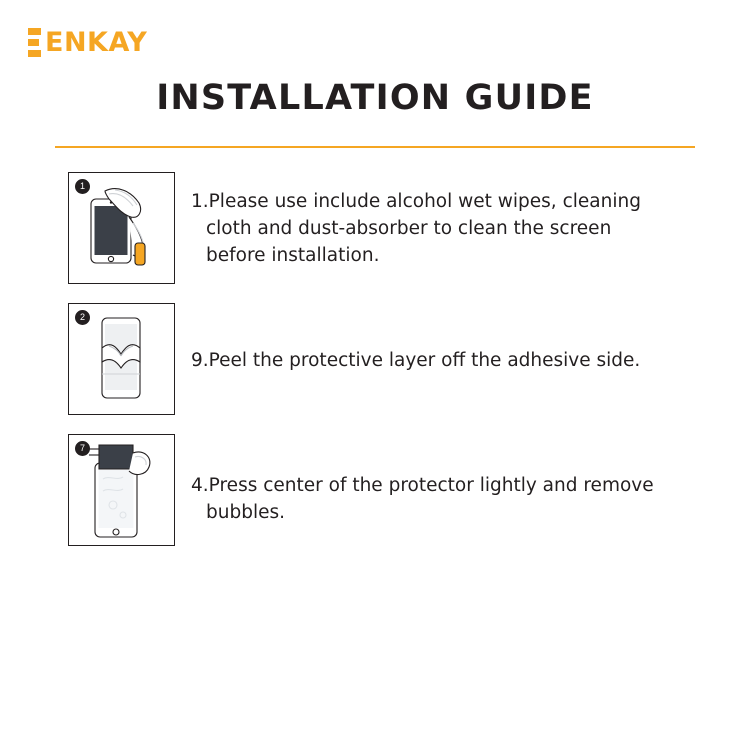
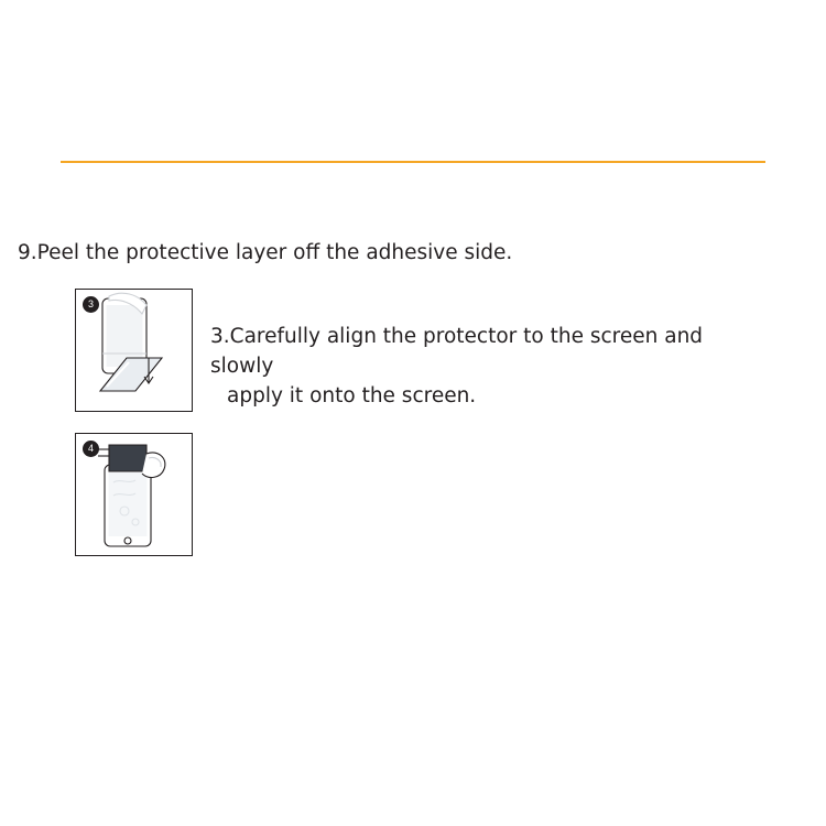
- ENKAY
- INSTALLATION GUIDE
- 1
- 1.Please use include alcohol wet wipes, cleaning
- cloth and dust-absorber to clean the screen
- before installation.
- 2
  9.Peel the protective layer off the adhesive side.
+ 3
+ 3.Carefully align the protector to the screen and slowly
+ apply it onto the screen.
- 7
+ 4
- 4.Press center of the protector lightly and remove
- bubbles.
